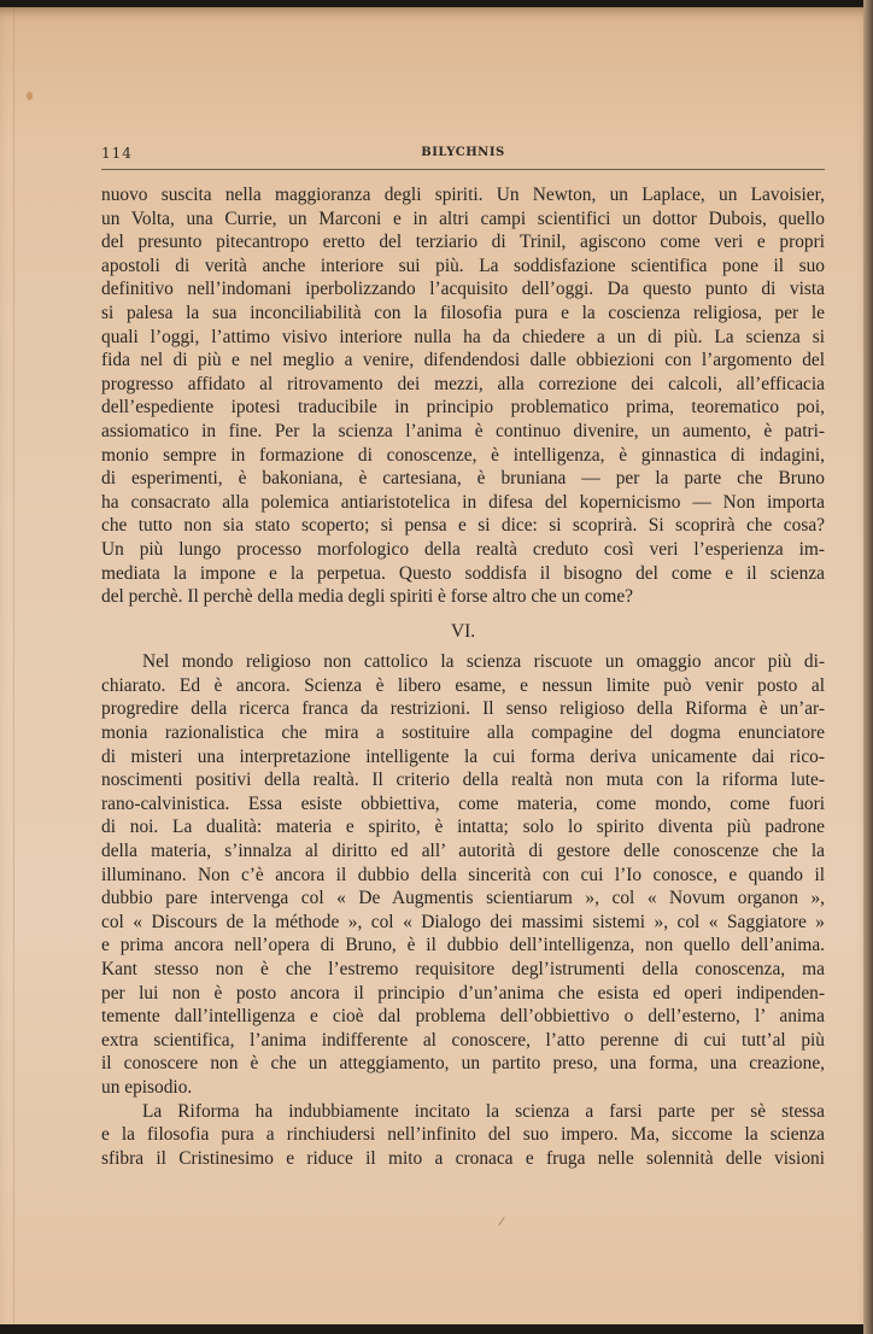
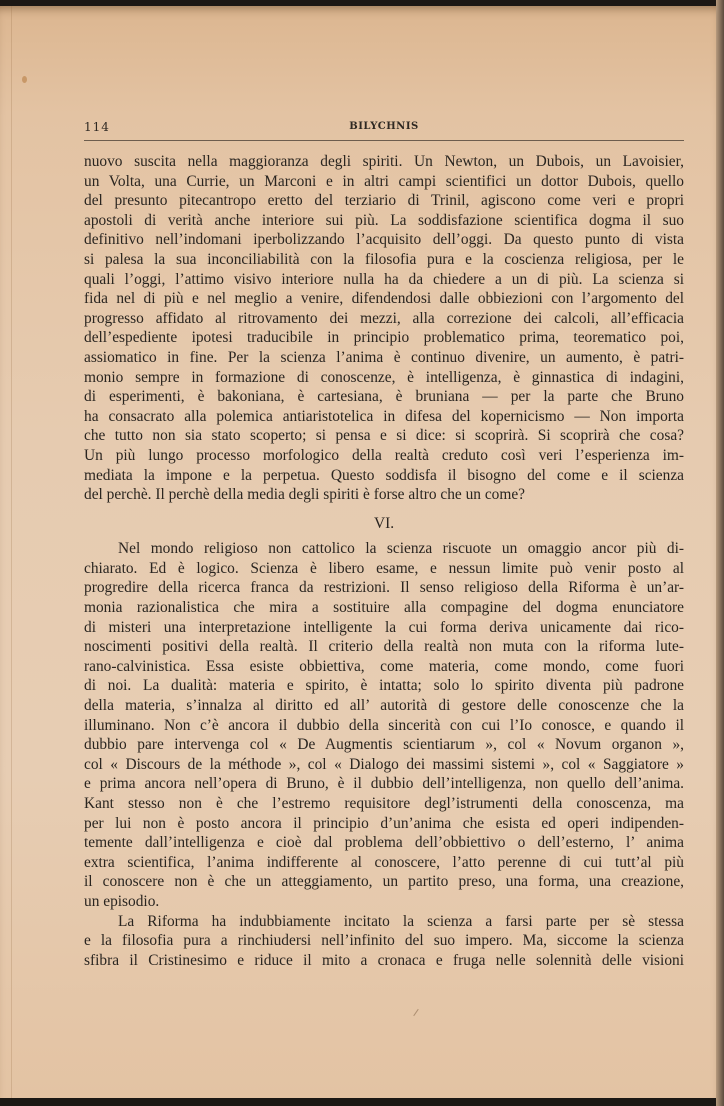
  114
  BILYCHNIS
- nuovo suscita nella maggioranza degli spiriti. Un Newton, un Laplace, un Lavoisier,
+ nuovo suscita nella maggioranza degli spiriti. Un Newton, un Dubois, un Lavoisier,
  un Volta, una Currie, un Marconi e in altri campi scientifici un dottor Dubois, quello
  del presunto pitecantropo eretto del terziario di Trinil, agiscono come veri e propri
- apostoli di verità anche interiore sui più. La soddisfazione scientifica pone il suo
+ apostoli di verità anche interiore sui più. La soddisfazione scientifica dogma il suo
  definitivo nell’indomani iperbolizzando l’acquisito dell’oggi. Da questo punto di vista
  si palesa la sua inconciliabilità con la filosofia pura e la coscienza religiosa, per le
  quali l’oggi, l’attimo visivo interiore nulla ha da chiedere a un di più. La scienza si
  fida nel di più e nel meglio a venire, difendendosi dalle obbiezioni con l’argomento del
  progresso affidato al ritrovamento dei mezzi, alla correzione dei calcoli, all’efficacia
  dell’espediente ipotesi traducibile in principio problematico prima, teorematico poi,
  assiomatico in fine. Per la scienza l’anima è continuo divenire, un aumento, è patri-
  monio sempre in formazione di conoscenze, è intelligenza, è ginnastica di indagini,
  di esperimenti, è bakoniana, è cartesiana, è bruniana — per la parte che Bruno
  ha consacrato alla polemica antiaristotelica in difesa del kopernicismo — Non importa
  che tutto non sia stato scoperto; si pensa e si dice: si scoprirà. Si scoprirà che cosa?
  Un più lungo processo morfologico della realtà creduto così veri l’esperienza im-
  mediata la impone e la perpetua. Questo soddisfa il bisogno del come e il scienza
  del perchè. Il perchè della media degli spiriti è forse altro che un come?
  VI.
  Nel mondo religioso non cattolico la scienza riscuote un omaggio ancor più di-
- chiarato. Ed è ancora. Scienza è libero esame, e nessun limite può venir posto al
+ chiarato. Ed è logico. Scienza è libero esame, e nessun limite può venir posto al
  progredire della ricerca franca da restrizioni. Il senso religioso della Riforma è un’ar-
  monia razionalistica che mira a sostituire alla compagine del dogma enunciatore
  di misteri una interpretazione intelligente la cui forma deriva unicamente dai rico-
  noscimenti positivi della realtà. Il criterio della realtà non muta con la riforma lute-
  rano-calvinistica. Essa esiste obbiettiva, come materia, come mondo, come fuori
  di noi. La dualità: materia e spirito, è intatta; solo lo spirito diventa più padrone
  della materia, s’innalza al diritto ed all’ autorità di gestore delle conoscenze che la
  illuminano. Non c’è ancora il dubbio della sincerità con cui l’Io conosce, e quando il
  dubbio pare intervenga col « De Augmentis scientiarum », col « Novum organon »,
  col « Discours de la méthode », col « Dialogo dei massimi sistemi », col « Saggiatore »
  e prima ancora nell’opera di Bruno, è il dubbio dell’intelligenza, non quello dell’anima.
  Kant stesso non è che l’estremo requisitore degl’istrumenti della conoscenza, ma
  per lui non è posto ancora il principio d’un’anima che esista ed operi indipenden-
  temente dall’intelligenza e cioè dal problema dell’obbiettivo o dell’esterno, l’ anima
  extra scientifica, l’anima indifferente al conoscere, l’atto perenne di cui tutt’al più
  il conoscere non è che un atteggiamento, un partito preso, una forma, una creazione,
  un episodio.
  La Riforma ha indubbiamente incitato la scienza a farsi parte per sè stessa
  e la filosofia pura a rinchiudersi nell’infinito del suo impero. Ma, siccome la scienza
  sfibra il Cristinesimo e riduce il mito a cronaca e fruga nelle solennità delle visioni
